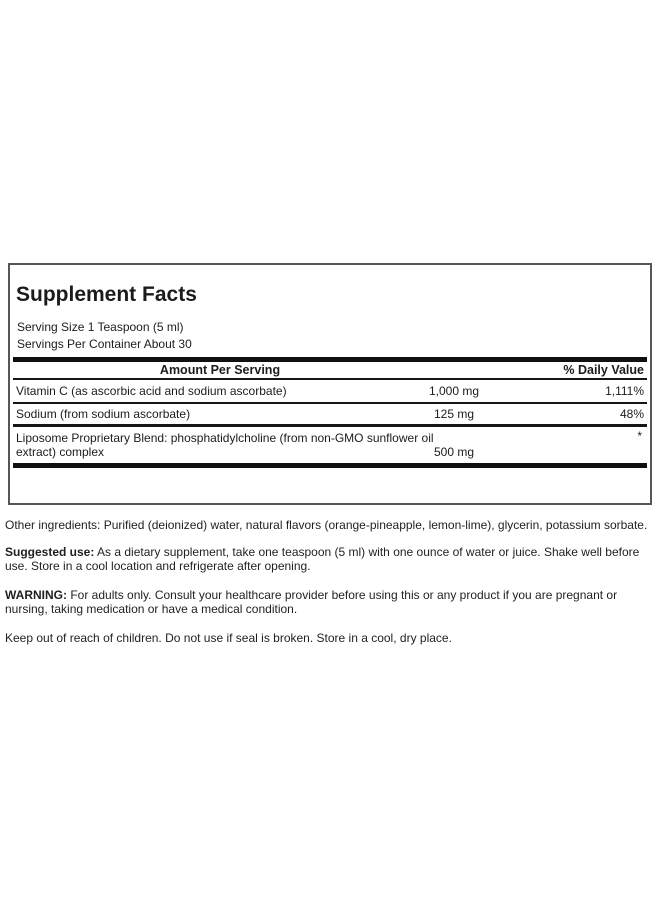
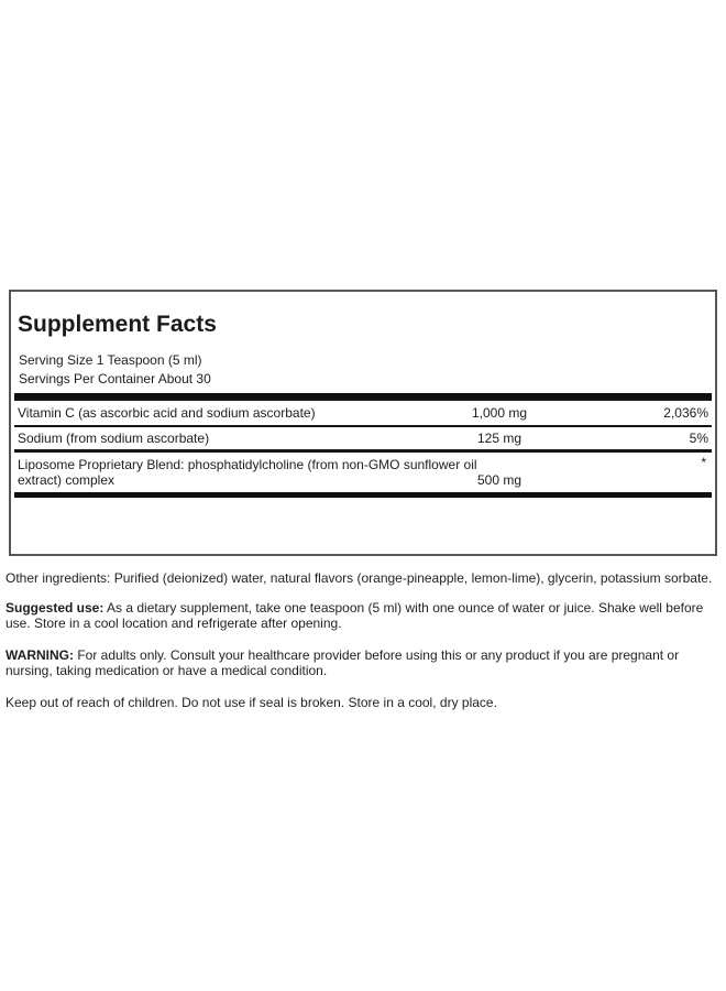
  Supplement Facts
  Serving Size 1 Teaspoon (5 ml)
  Servings Per Container About 30
- Amount Per Serving
- % Daily Value
  Vitamin C (as ascorbic acid and sodium ascorbate)
  1,000 mg
- 1,111%
+ 2,036%
  Sodium (from sodium ascorbate)
  125 mg
- 48%
+ 5%
  Liposome Proprietary Blend: phosphatidylcholine (from non-GMO sunflower oil extract) complex
  500 mg
  *
  Other ingredients: Purified (deionized) water, natural flavors (orange-pineapple, lemon-lime), glycerin, potassium sorbate.
  Suggested use: As a dietary supplement, take one teaspoon (5 ml) with one ounce of water or juice. Shake well before use. Store in a cool location and refrigerate after opening.
  WARNING: For adults only. Consult your healthcare provider before using this or any product if you are pregnant or nursing, taking medication or have a medical condition.
  Keep out of reach of children. Do not use if seal is broken. Store in a cool, dry place.
